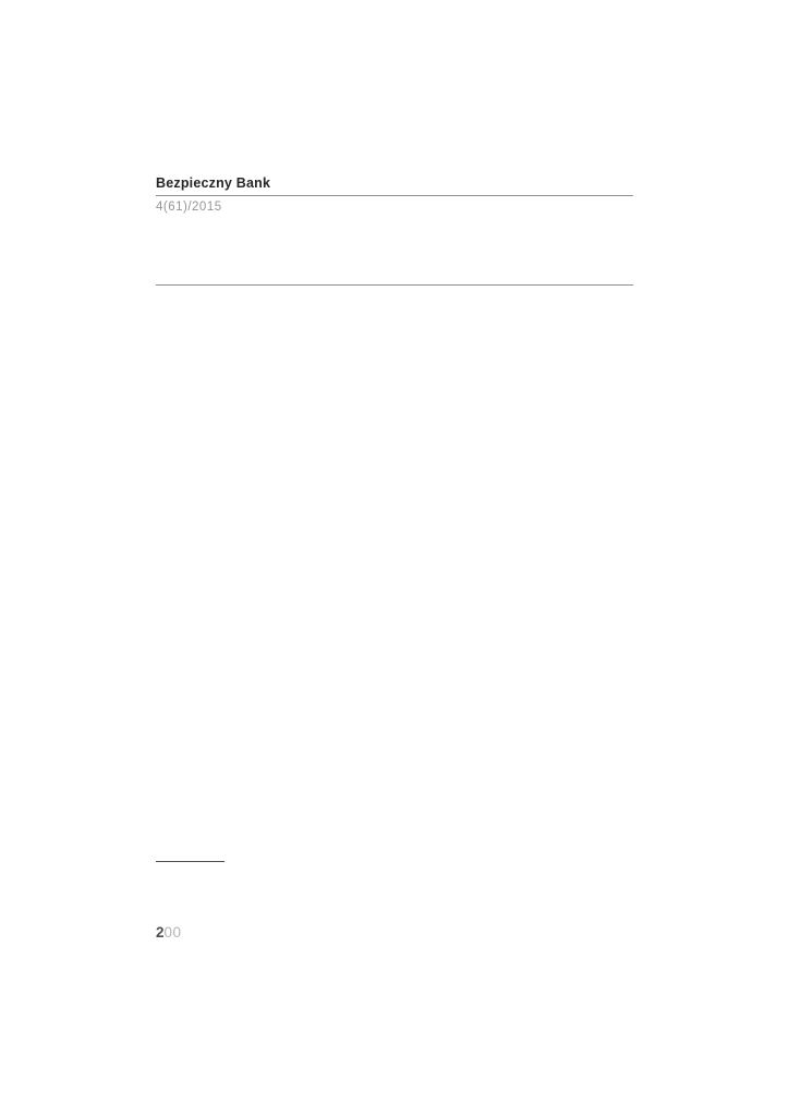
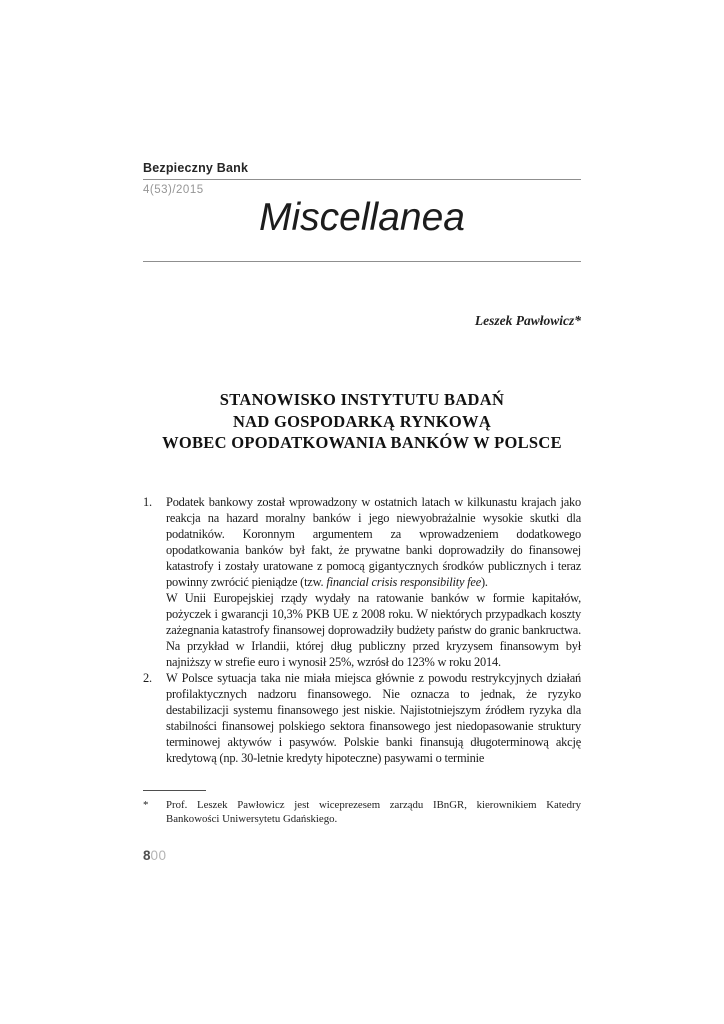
  Bezpieczny Bank
- 4(61)/2015
+ 4(53)/2015
+ Miscellanea
+ Leszek Pawłowicz*
+ STANOWISKO INSTYTUTU BADAŃ
+ NAD GOSPODARKĄ RYNKOWĄ
+ WOBEC OPODATKOWANIA BANKÓW W POLSCE
+ 1.
+ Podatek bankowy został wprowadzony w ostatnich latach w kilkunastu krajach jako reakcja na hazard moralny banków i jego niewyobrażalnie wysokie skutki dla podatników. Koronnym argumentem za wprowadzeniem dodatkowego opodatkowania banków był fakt, że prywatne banki doprowadziły do finansowej katastrofy i zostały uratowane z pomocą gigantycznych środków publicznych i teraz powinny zwrócić pieniądze (tzw. financial crisis responsibility fee).
+ W Unii Europejskiej rządy wydały na ratowanie banków w formie kapitałów, pożyczek i gwarancji 10,3% PKB UE z 2008 roku. W niektórych przypadkach koszty zażegnania katastrofy finansowej doprowadziły budżety państw do granic bankructwa. Na przykład w Irlandii, której dług publiczny przed kryzysem finansowym był najniższy w strefie euro i wynosił 25%, wzrósł do 123% w roku 2014.
+ 2.
+ W Polsce sytuacja taka nie miała miejsca głównie z powodu restrykcyjnych działań profilaktycznych nadzoru finansowego. Nie oznacza to jednak, że ryzyko destabilizacji systemu finansowego jest niskie. Najistotniejszym źródłem ryzyka dla stabilności finansowej polskiego sektora finansowego jest niedopasowanie struktury terminowej aktywów i pasywów. Polskie banki finansują długoterminową akcję kredytową (np. 30-letnie kredyty hipoteczne) pasywami o terminie
+ *
+ Prof. Leszek Pawłowicz jest wiceprezesem zarządu IBnGR, kierownikiem Katedry Bankowości Uniwersytetu Gdańskiego.
- 200
+ 800
